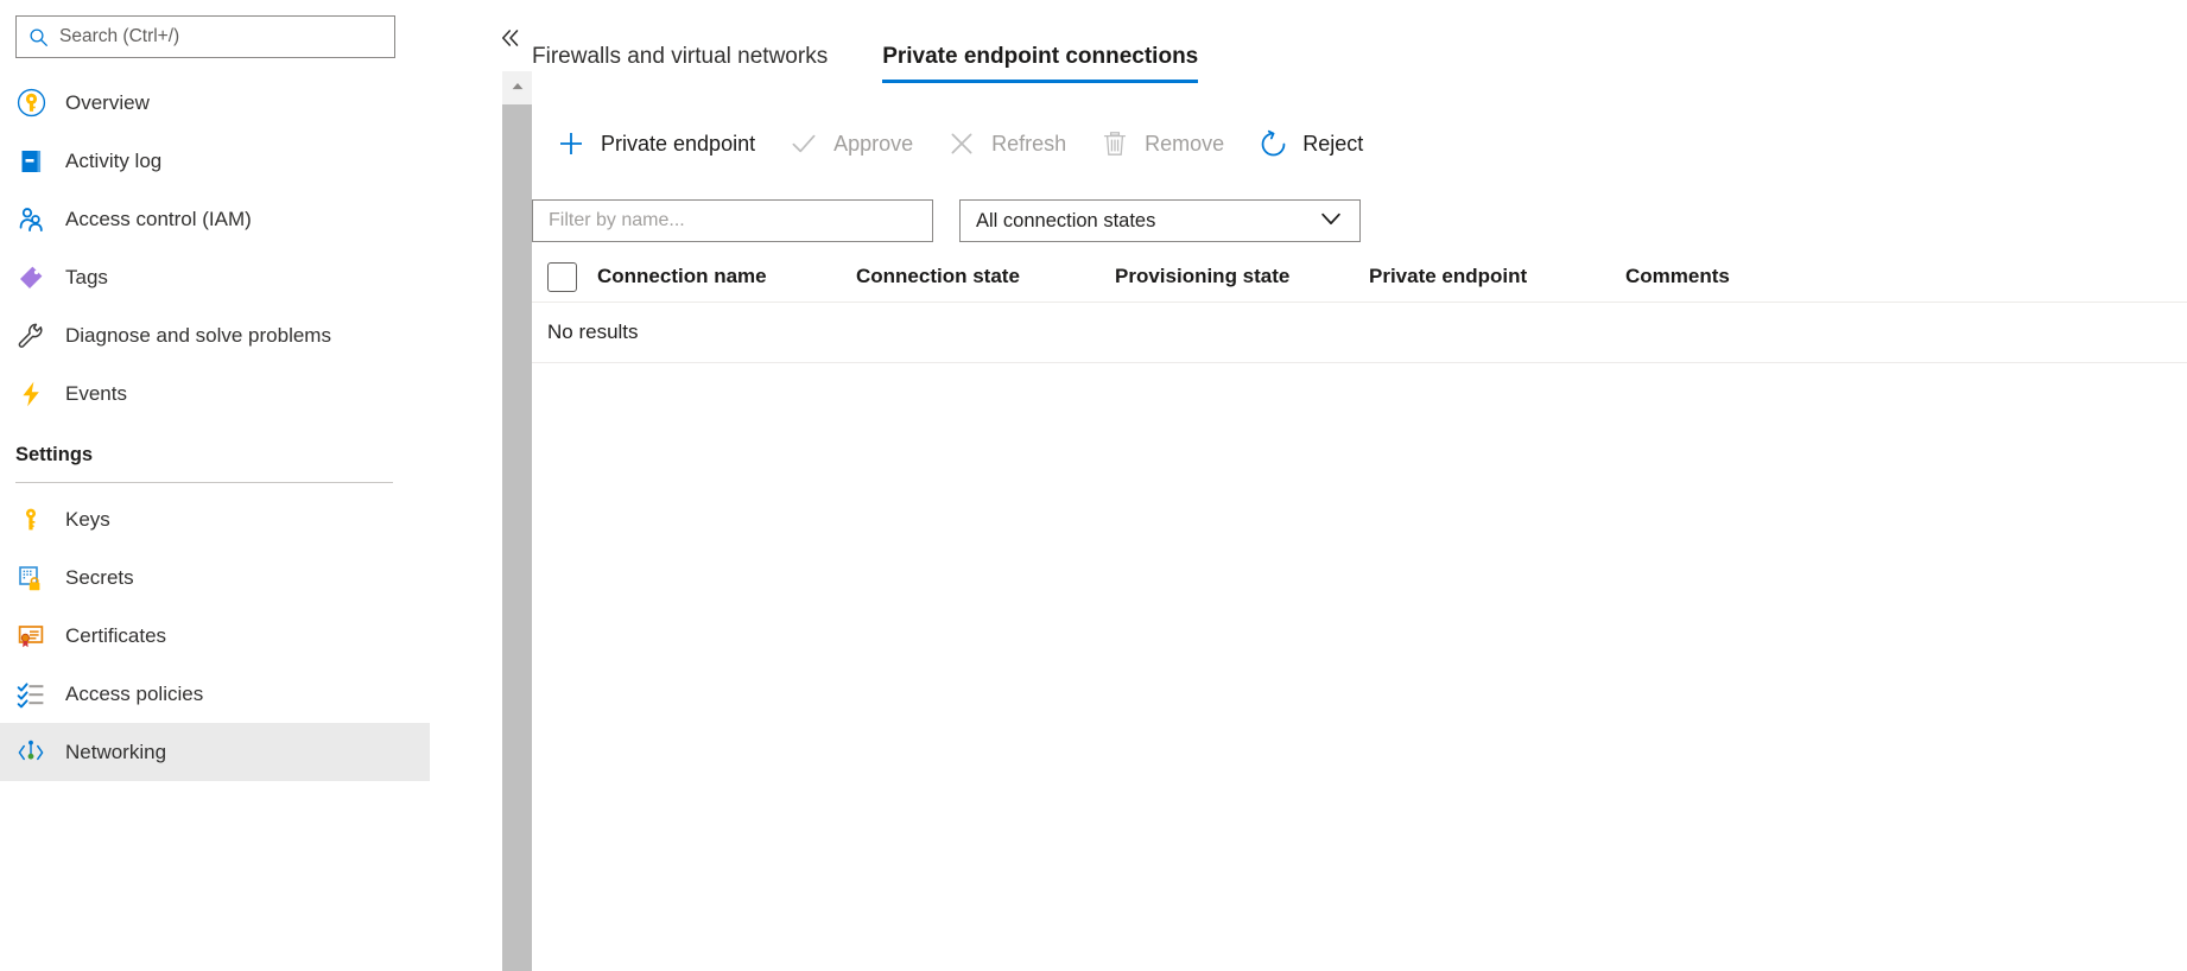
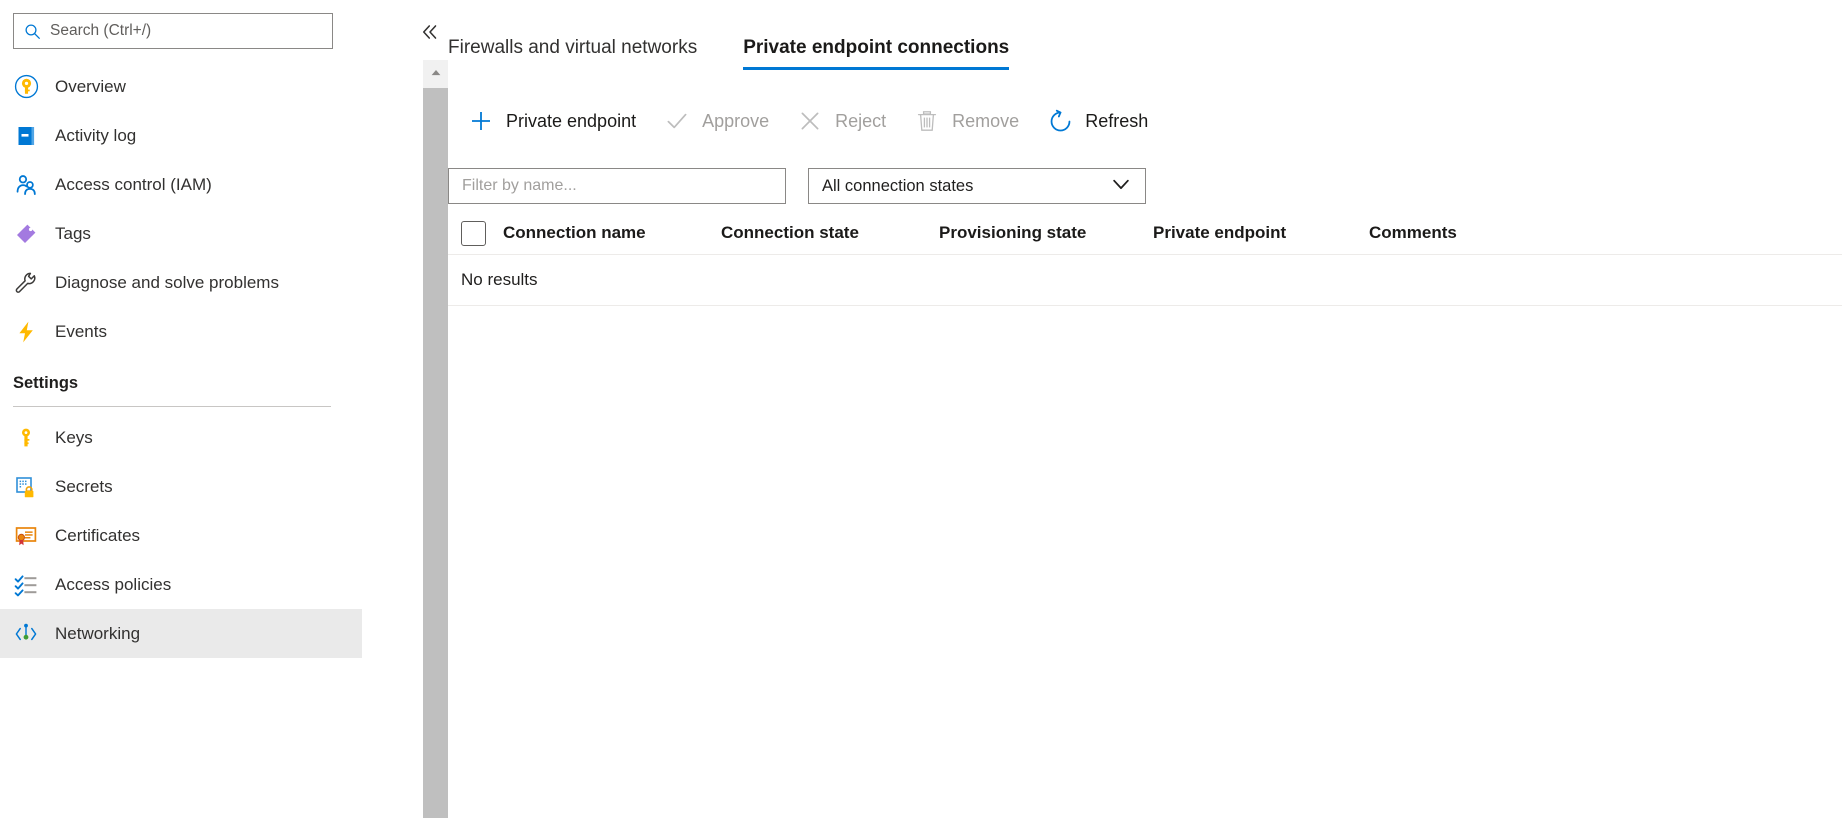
  Search (Ctrl+/)
  Overview
  Activity log
  Access control (IAM)
  Tags
  Diagnose and solve problems
  Events
  Settings
  Keys
  Secrets
  Certificates
  Access policies
  Networking
  Firewalls and virtual networks
  Private endpoint connections
  Private endpoint
  Approve
- Refresh
+ Reject
  Remove
- Reject
+ Refresh
  Filter by name...
  All connection states
  Connection name
  Connection state
  Provisioning state
  Private endpoint
  Comments
  No results
